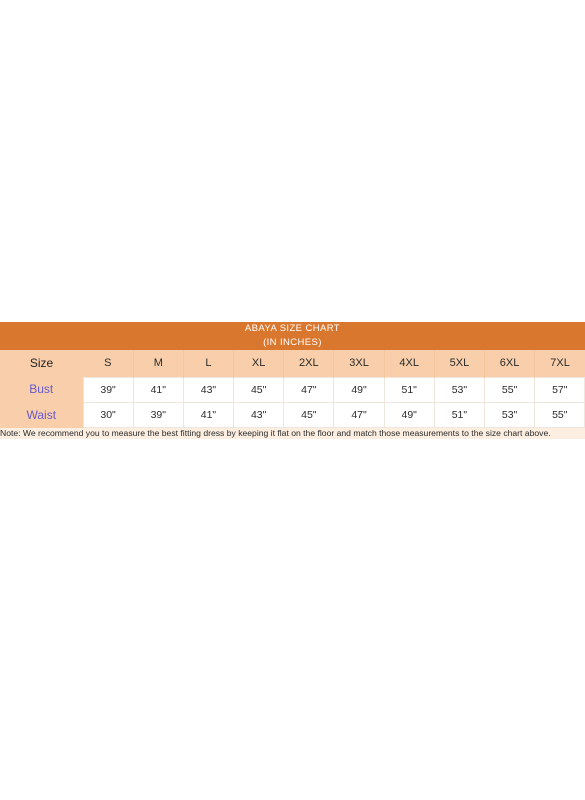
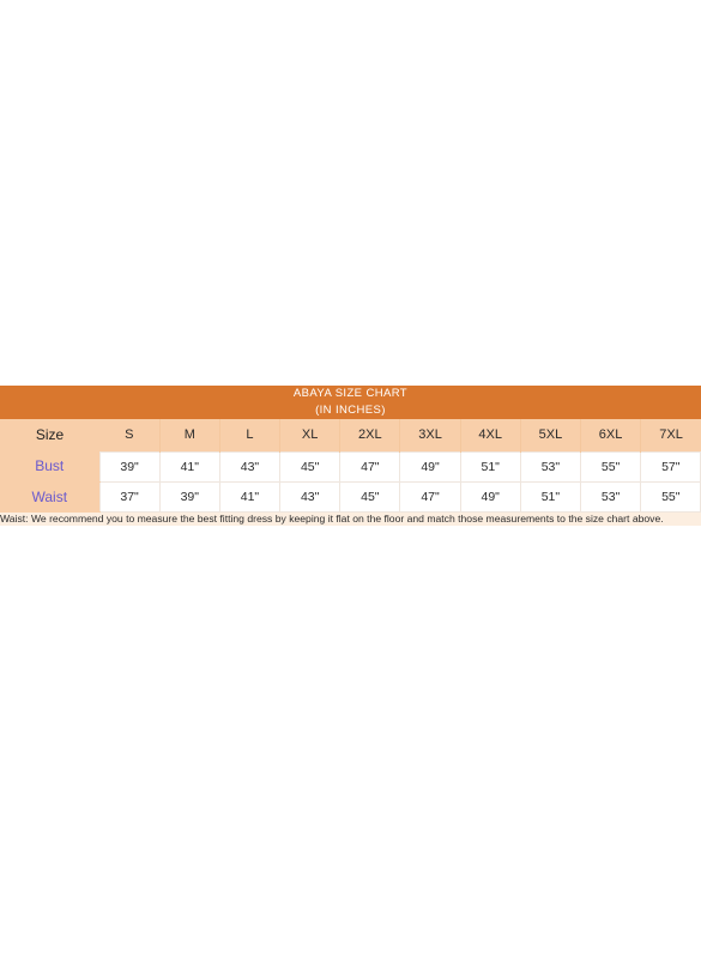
  ABAYA SIZE CHART (IN INCHES)
  Size	S	M	L	XL	2XL	3XL	4XL	5XL	6XL	7XL
  Bust	39"	41"	43"	45"	47"	49"	51"	53"	55"	57"
- Waist	30"	39"	41"	43"	45"	47"	49"	51"	53"	55"
+ Waist	37"	39"	41"	43"	45"	47"	49"	51"	53"	55"
- Note: We recommend you to measure the best fitting dress by keeping it flat on the floor and match those measurements to the size chart above.
+ Waist: We recommend you to measure the best fitting dress by keeping it flat on the floor and match those measurements to the size chart above.
